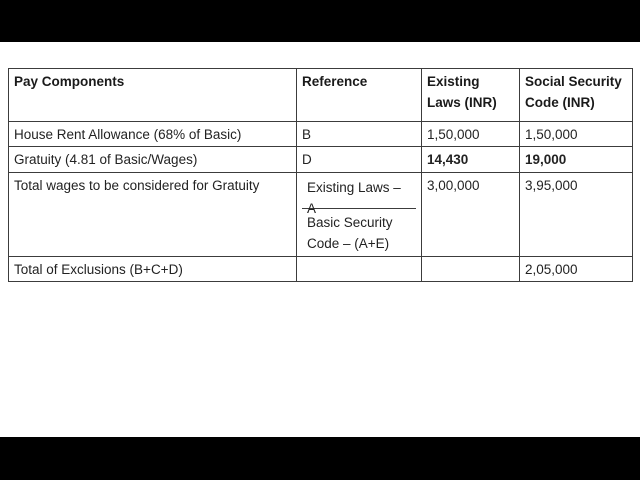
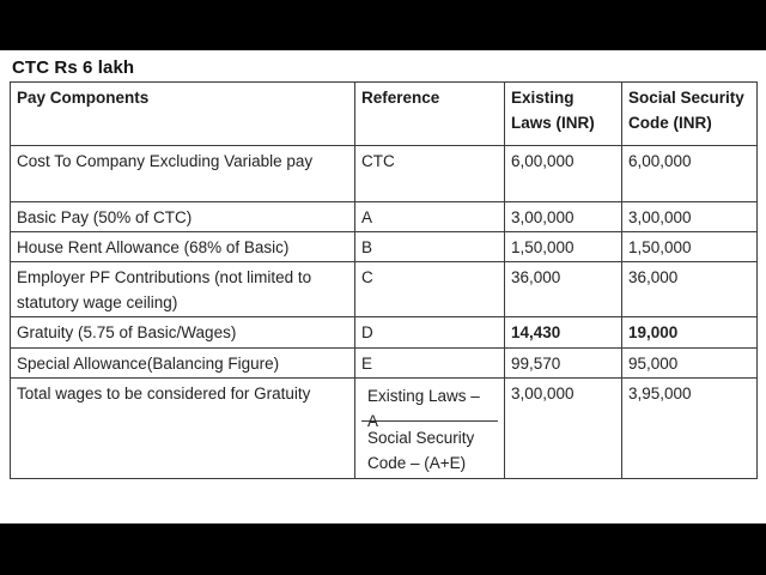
+ CTC Rs 6 lakh
  Pay Components	Reference	Existing Laws (INR)	Social Security Code (INR)
+ Cost To Company Excluding Variable pay	CTC	6,00,000	6,00,000
+ Basic Pay (50% of CTC)	A	3,00,000	3,00,000
  House Rent Allowance (68% of Basic)	B	1,50,000	1,50,000
+ Employer PF Contributions (not limited to statutory wage ceiling)	C	36,000	36,000
- Gratuity (4.81 of Basic/Wages)	D	14,430	19,000
+ Gratuity (5.75 of Basic/Wages)	D	14,430	19,000
+ Special Allowance(Balancing Figure)	E	99,570	95,000
- Total wages to be considered for Gratuity	Existing Laws – A Basic Security Code – (A+E)	3,00,000	3,95,000
+ Total wages to be considered for Gratuity	Existing Laws – A Social Security Code – (A+E)	3,00,000	3,95,000
- Total of Exclusions (B+C+D)			2,05,000
